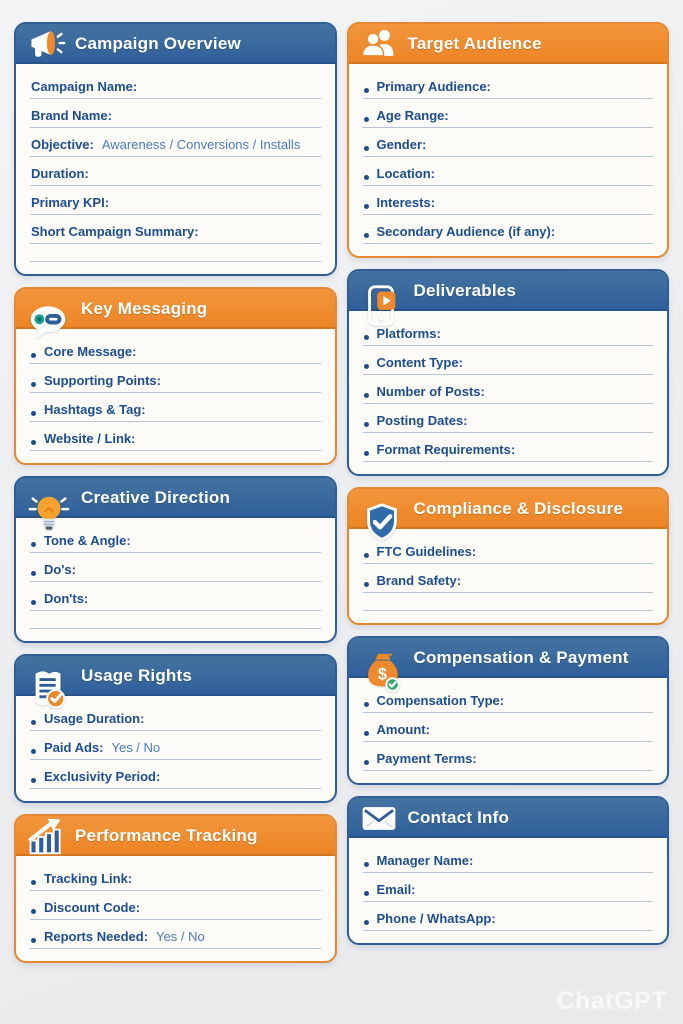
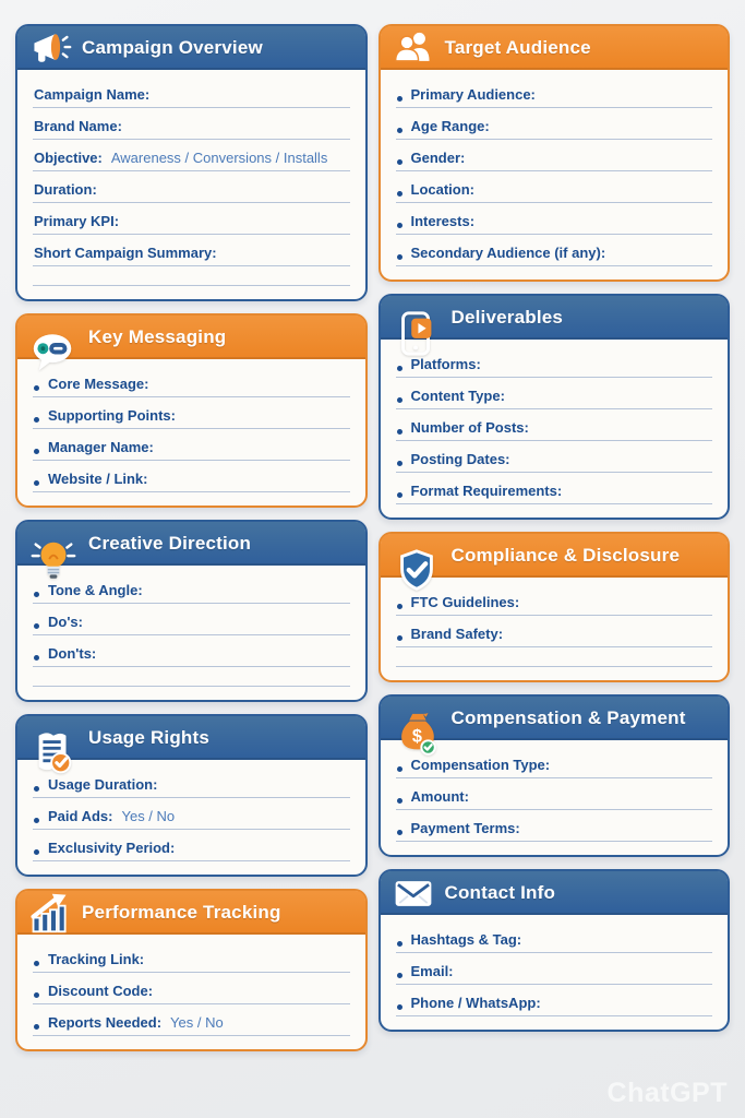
  Campaign Overview
  Campaign Name:
  Brand Name:
  Objective:
  Awareness / Conversions / Installs
  Duration:
  Primary KPI:
  Short Campaign Summary:
  Key Messaging
  Core Message:
  Supporting Points:
- Hashtags & Tag:
+ Manager Name:
  Website / Link:
  Creative Direction
  Tone & Angle:
  Do's:
  Don'ts:
  Usage Rights
  Usage Duration:
  Paid Ads:
  Yes / No
  Exclusivity Period:
  Performance Tracking
  Tracking Link:
  Discount Code:
  Reports Needed:
  Yes / No
  Target Audience
  Primary Audience:
  Age Range:
  Gender:
  Location:
  Interests:
  Secondary Audience (if any):
  Deliverables
  Platforms:
  Content Type:
  Number of Posts:
  Posting Dates:
  Format Requirements:
  Compliance & Disclosure
  FTC Guidelines:
  Brand Safety:
  $
  Compensation & Payment
  Compensation Type:
  Amount:
  Payment Terms:
  Contact Info
- Manager Name:
+ Hashtags & Tag:
  Email:
  Phone / WhatsApp:
